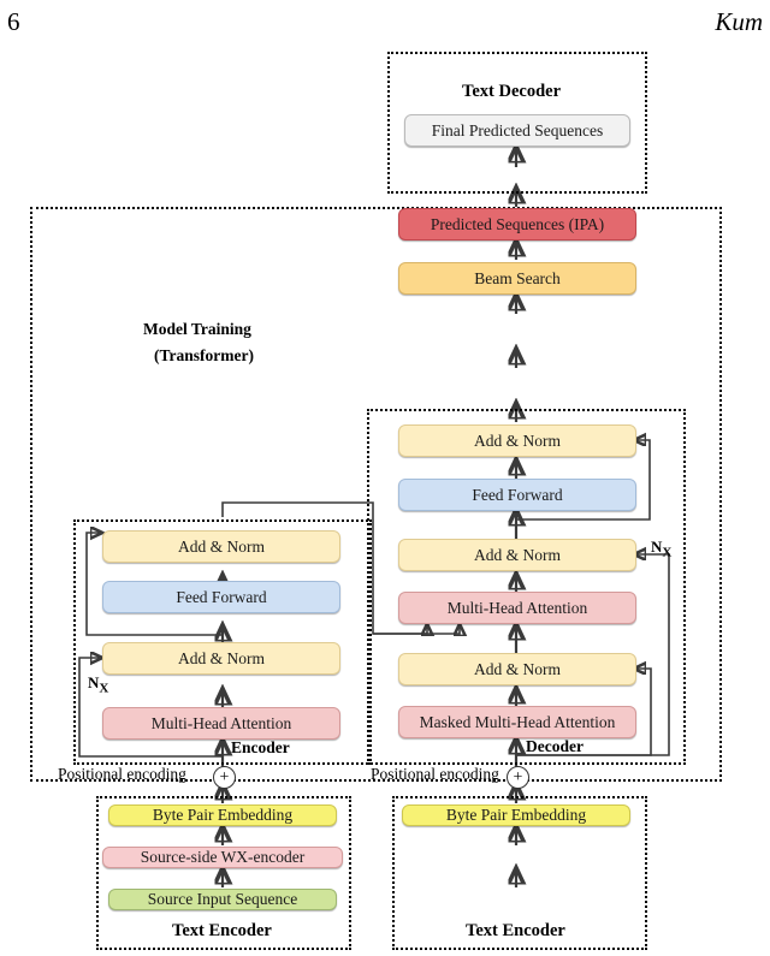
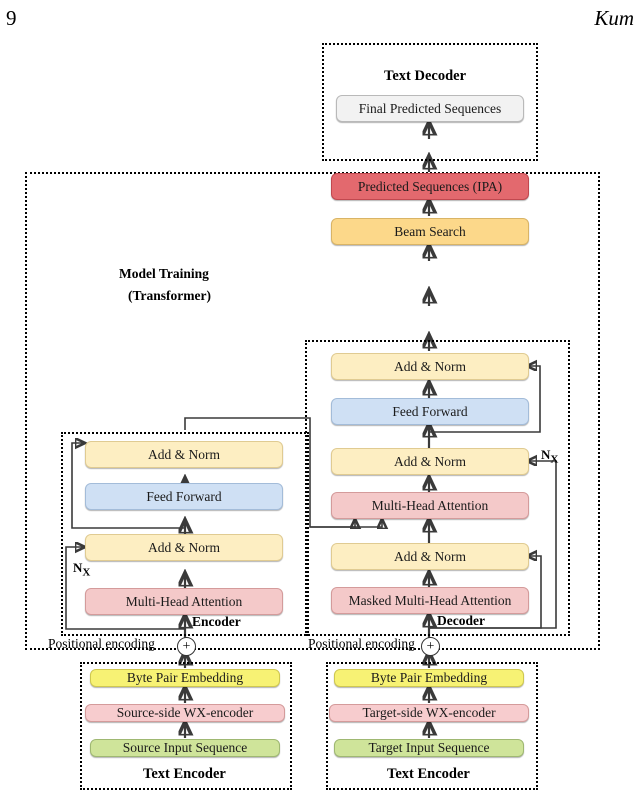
- 6
+ 9
  Kum
  Text Decoder
  Final Predicted Sequences
  Model Training
  (Transformer)
  Predicted Sequences (IPA)
  Beam Search
  Add & Norm
  Feed Forward
  Add & Norm
  Multi-Head Attention
  Add & Norm
  Masked Multi-Head Attention
  Decoder
  NX
  Positional encoding
  +
  Add & Norm
  Feed Forward
  Add & Norm
  Multi-Head Attention
  Encoder
  NX
  Positional encoding
  +
  Byte Pair Embedding
  Source-side WX-encoder
  Source Input Sequence
  Text Encoder
  Byte Pair Embedding
+ Target-side WX-encoder
+ Target Input Sequence
  Text Encoder
